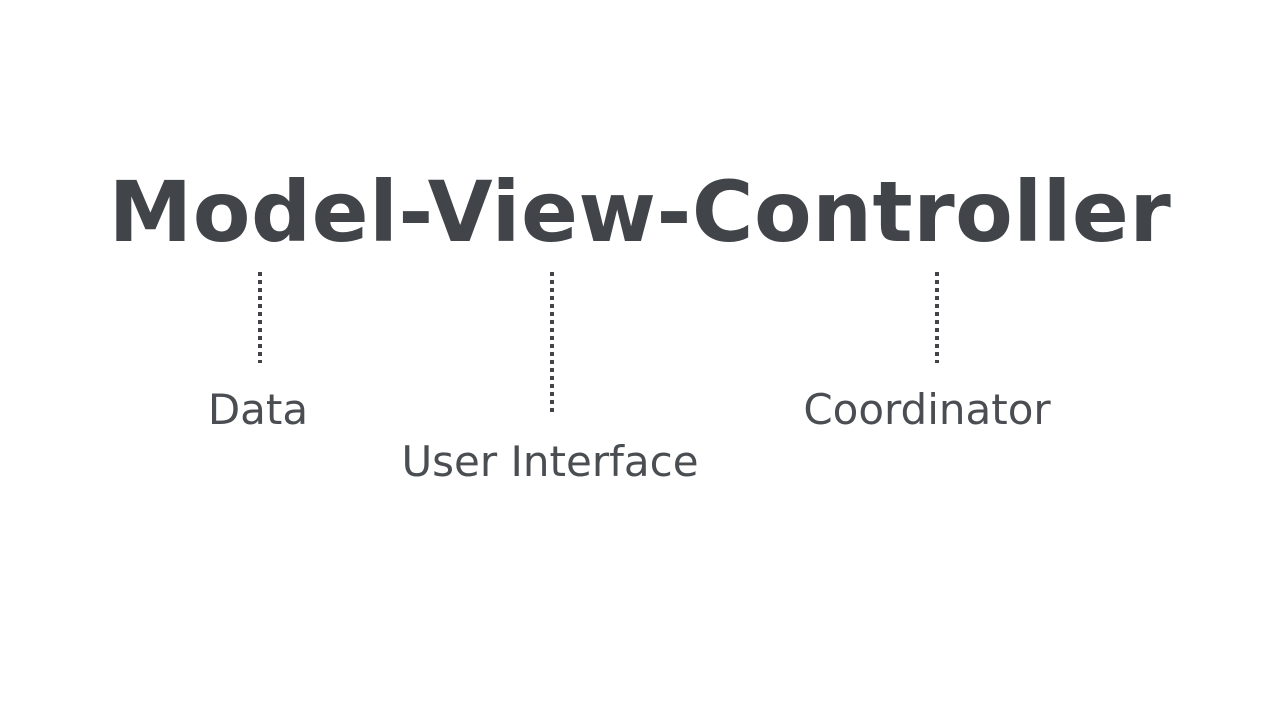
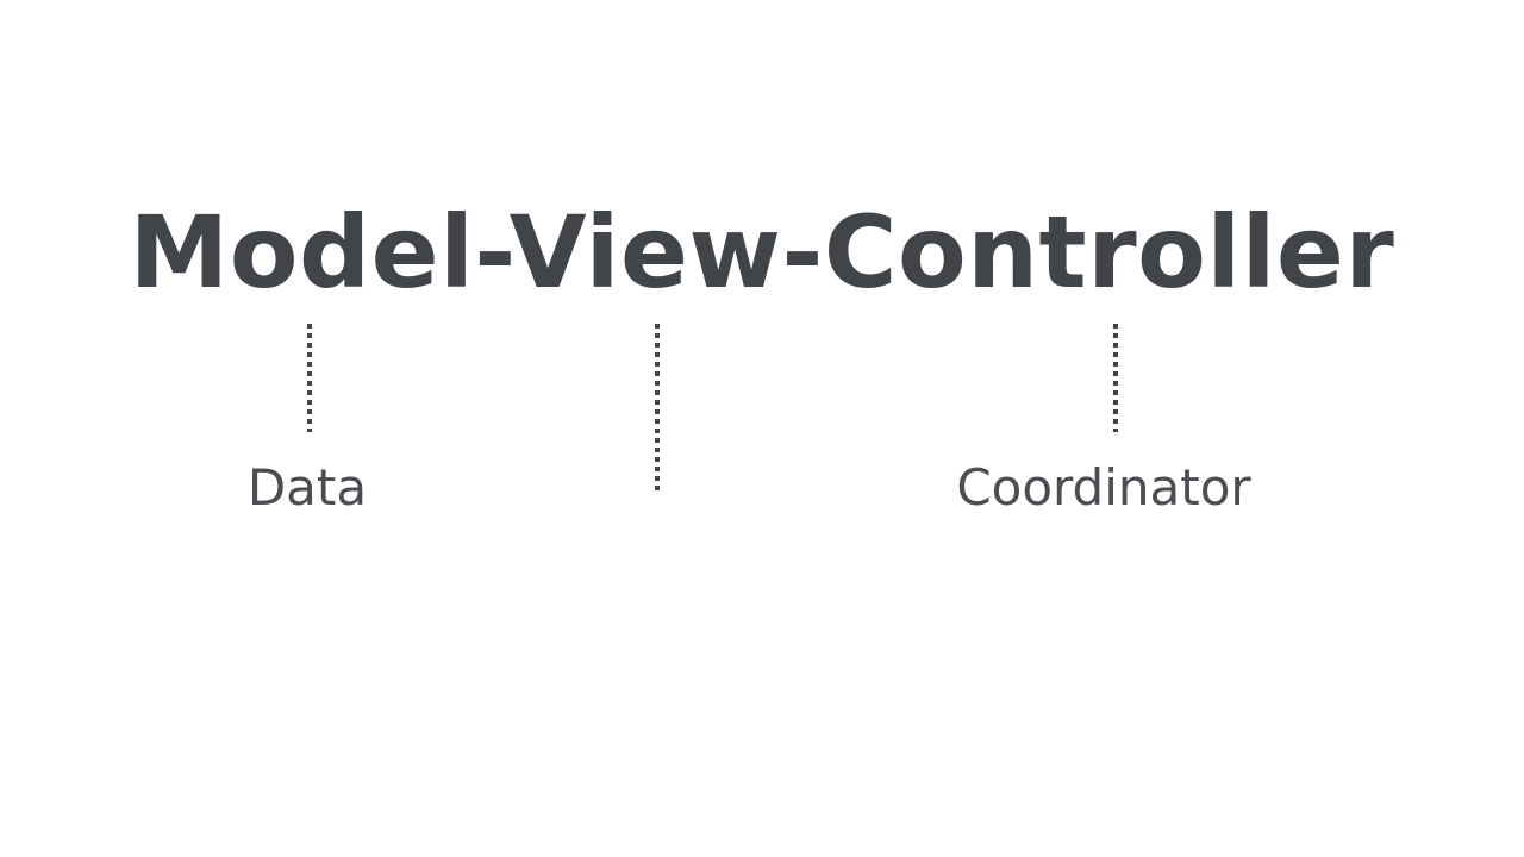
  Model-View-Controller
  Data
- User Interface
  Coordinator
